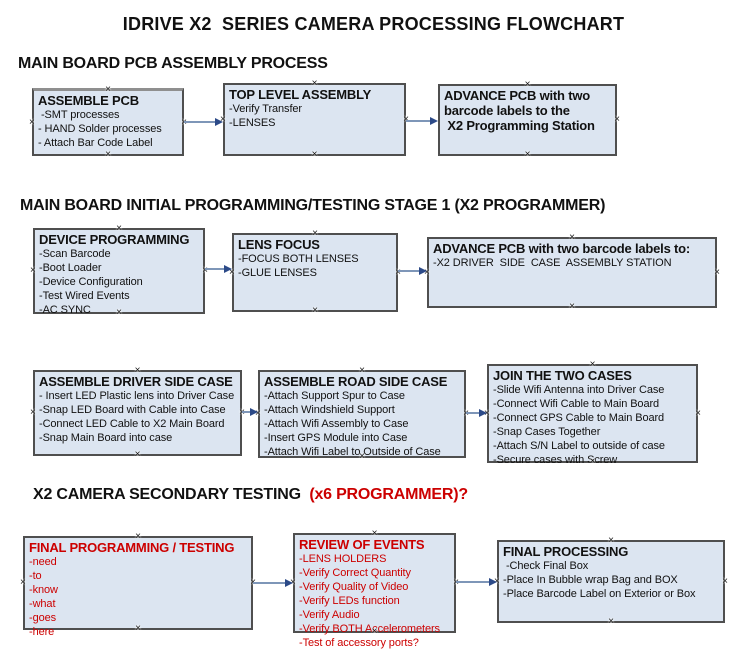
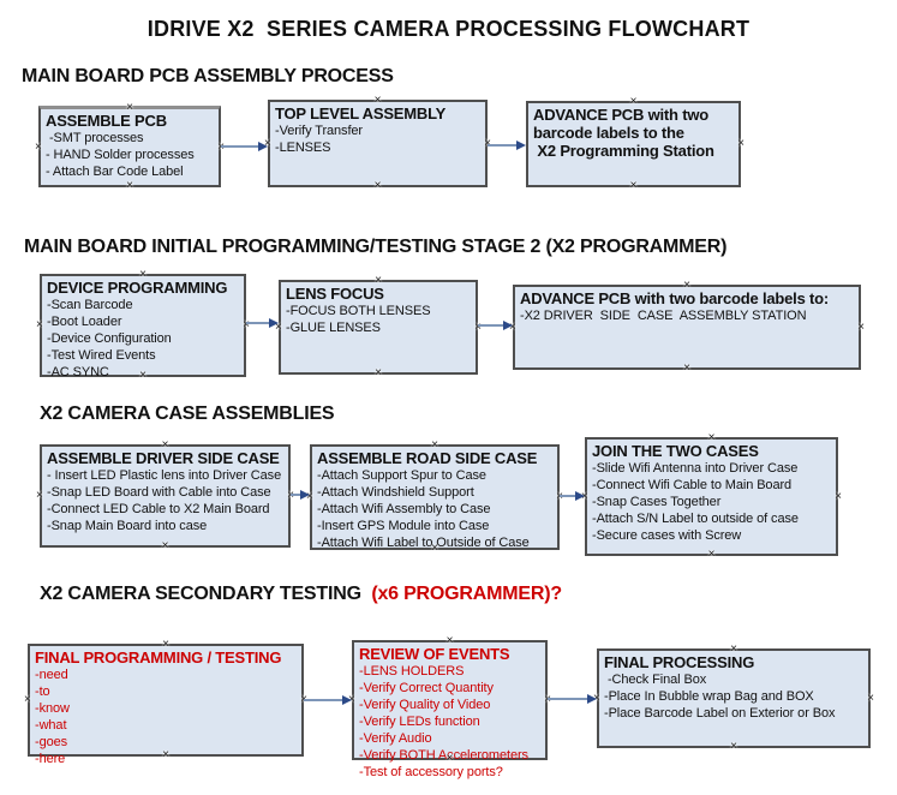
  IDRIVE X2 SERIES CAMERA PROCESSING FLOWCHART
  MAIN BOARD PCB ASSEMBLY PROCESS
- MAIN BOARD INITIAL PROGRAMMING/TESTING STAGE 1 (X2 PROGRAMMER)
+ MAIN BOARD INITIAL PROGRAMMING/TESTING STAGE 2 (X2 PROGRAMMER)
+ X2 CAMERA CASE ASSEMBLIES
  X2 CAMERA SECONDARY TESTING (x6 PROGRAMMER)?
  ×
  ×
  ×
  ASSEMBLE PCB
  -SMT processes
  - HAND Solder processes
  - Attach Bar Code Label
  ×
  ×
  ×
  ×
  TOP LEVEL ASSEMBLY
  -Verify Transfer
  -LENSES
  ×
  ×
  ×
  ADVANCE PCB with two
  barcode labels to the
  X2 Programming Station
  ×
  ×
  ×
  ×
  DEVICE PROGRAMMING
  -Scan Barcode
  -Boot Loader
  -Device Configuration
  -Test Wired Events
  -AC SYNC
  ×
  ×
  ×
  ×
  LENS FOCUS
  -FOCUS BOTH LENSES
  -GLUE LENSES
  ×
  ×
  ×
  ×
  ADVANCE PCB with two barcode labels to:
  -X2 DRIVER SIDE CASE ASSEMBLY STATION
  ×
  ×
  ×
  ASSEMBLE DRIVER SIDE CASE
  - Insert LED Plastic lens into Driver Case
  -Snap LED Board with Cable into Case
  -Connect LED Cable to X2 Main Board
  -Snap Main Board into case
  ×
  ×
  ×
  ASSEMBLE ROAD SIDE CASE
  -Attach Support Spur to Case
  -Attach Windshield Support
  -Attach Wifi Assembly to Case
  -Insert GPS Module into Case
  -Attach Wifi Label to Outside of Case
  ×
  ×
  ×
  ×
  JOIN THE TWO CASES
  -Slide Wifi Antenna into Driver Case
  -Connect Wifi Cable to Main Board
- -Connect GPS Cable to Main Board
  -Snap Cases Together
  -Attach S/N Label to outside of case
  -Secure cases with Screw
  ×
  ×
  ×
  FINAL PROGRAMMING / TESTING
  -need
  -to
  -know
  -what
  -goes
  -here
  ×
  ×
  ×
  REVIEW OF EVENTS
  -LENS HOLDERS
  -Verify Correct Quantity
  -Verify Quality of Video
  -Verify LEDs function
  -Verify Audio
  -Verify BOTH Accelerometers
  -Test of accessory ports?
  ×
  ×
  ×
  ×
  FINAL PROCESSING
  -Check Final Box
  -Place In Bubble wrap Bag and BOX
  -Place Barcode Label on Exterior or Box
